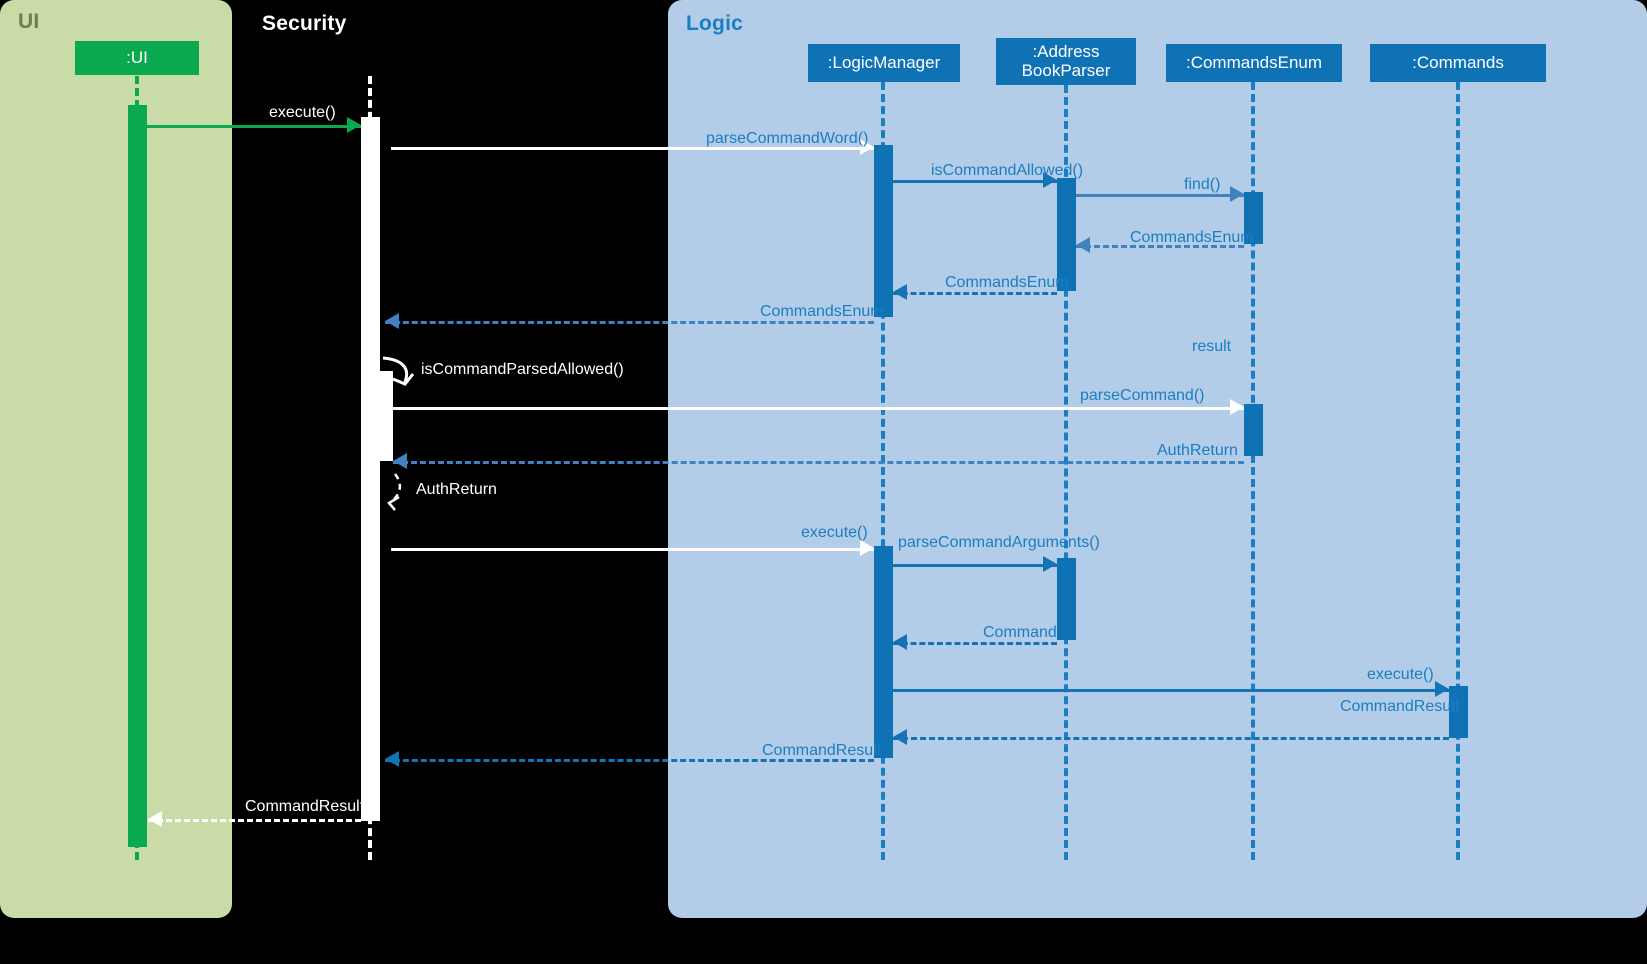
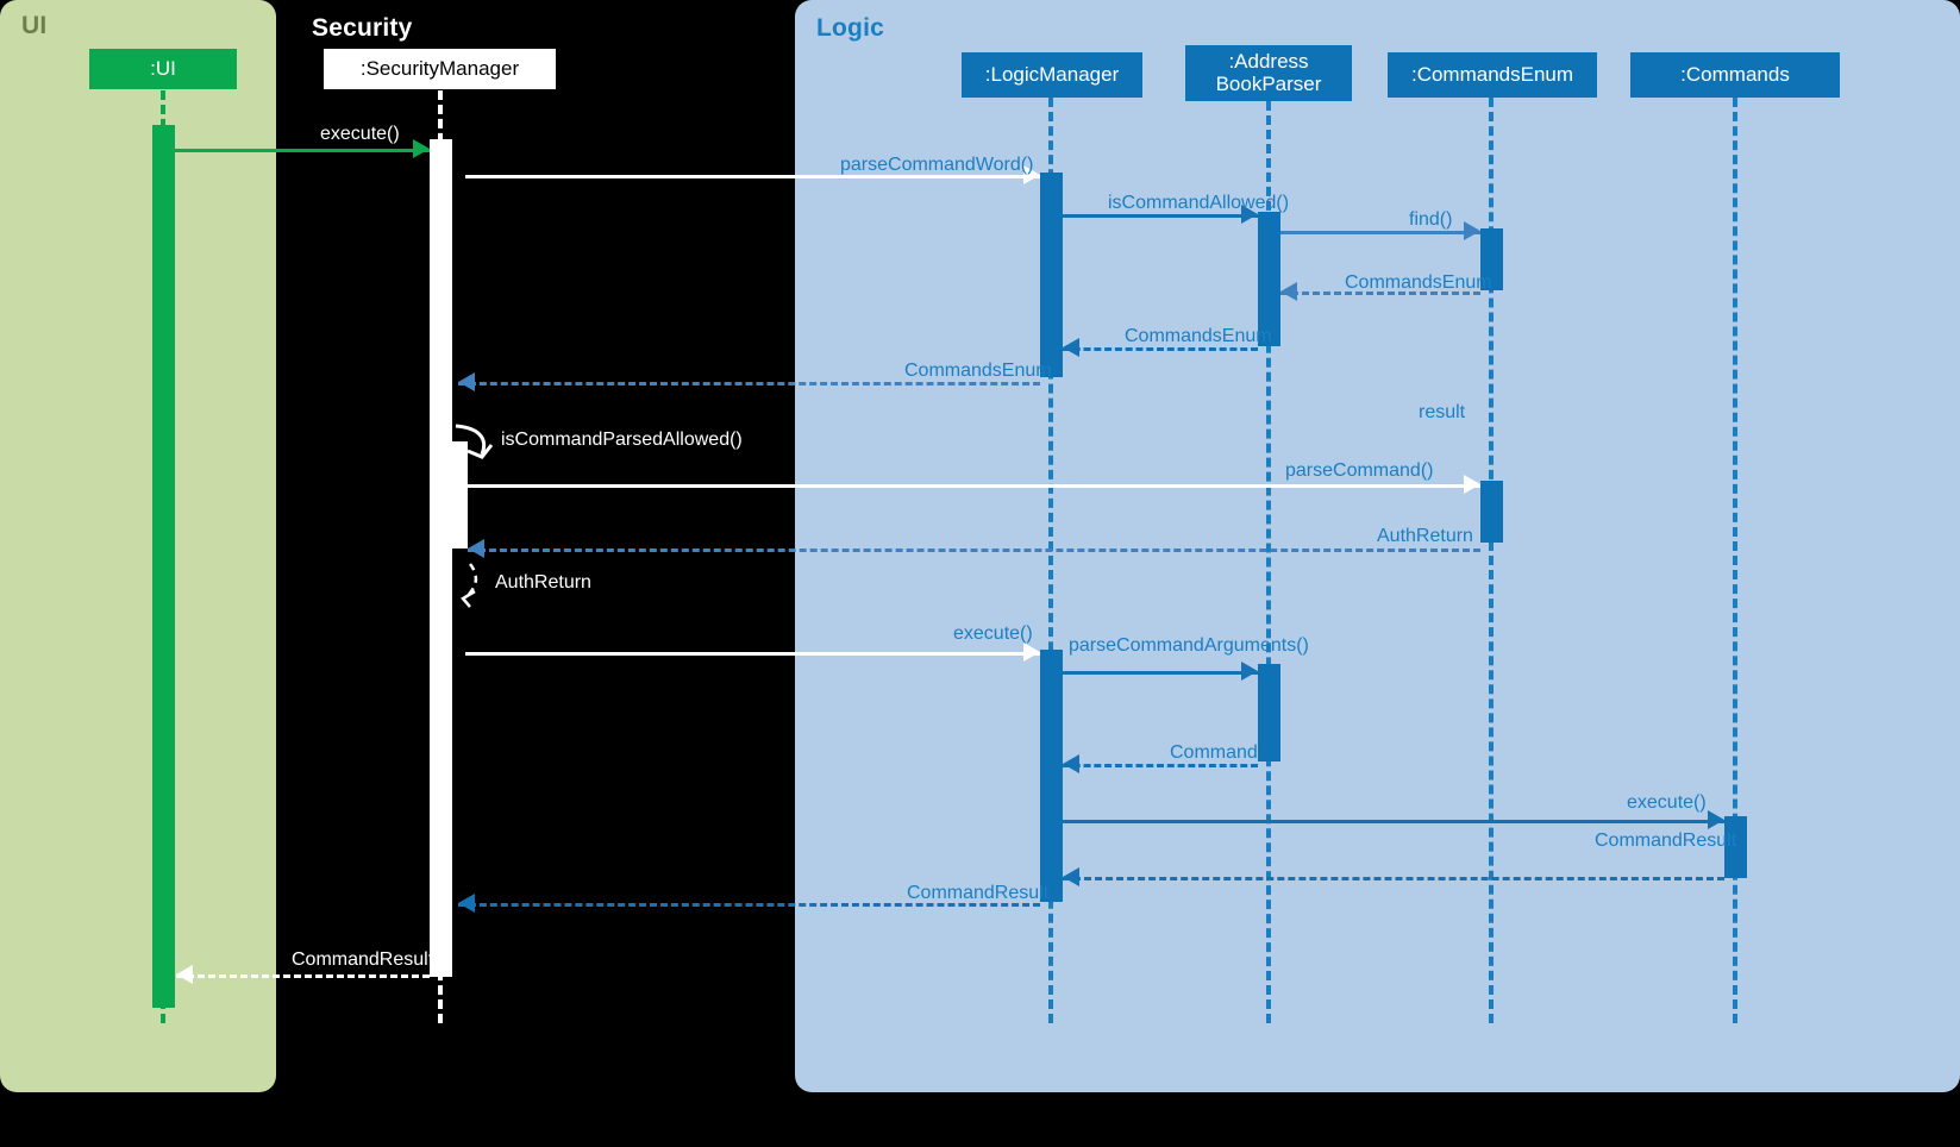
  UI
  Security
  Logic
  :UI
+ :SecurityManager
  :LogicManager
  :Address
  BookParser
  :CommandsEnum
  :Commands
  execute()
  parseCommandWord()
  isCommandAllowed()
  find()
  AddressBookParser : CommandsEnum -->
  CommandsEnum
  LogicManager : CommandsEnum -->
  CommandsEnum
  SecurityManager : CommandsEnum -->
  CommandsEnum
  isCommandParsedAllowed()
  parseCommand()
  result
  AuthReturn
  AuthReturn
  execute()
  parseCommandArguments()
  Command
  execute()
  CommandResult
  SecurityManager : CommandResult -->
  CommandResult
  UI : CommandResult -->
  CommandResult
